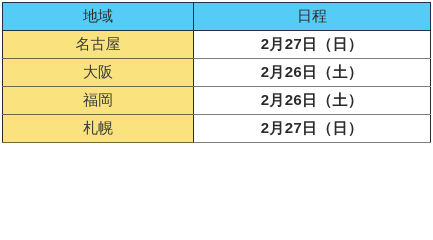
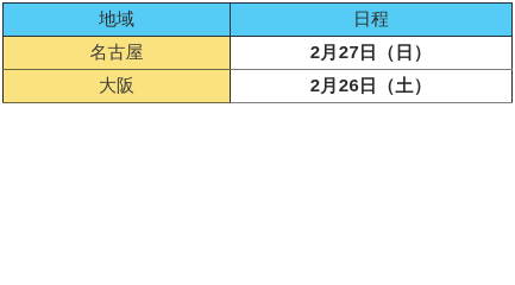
  地域	日程
  名古屋	2月27日（日）
  大阪	2月26日（土）
- 福岡	2月26日（土）
- 札幌	2月27日（日）
